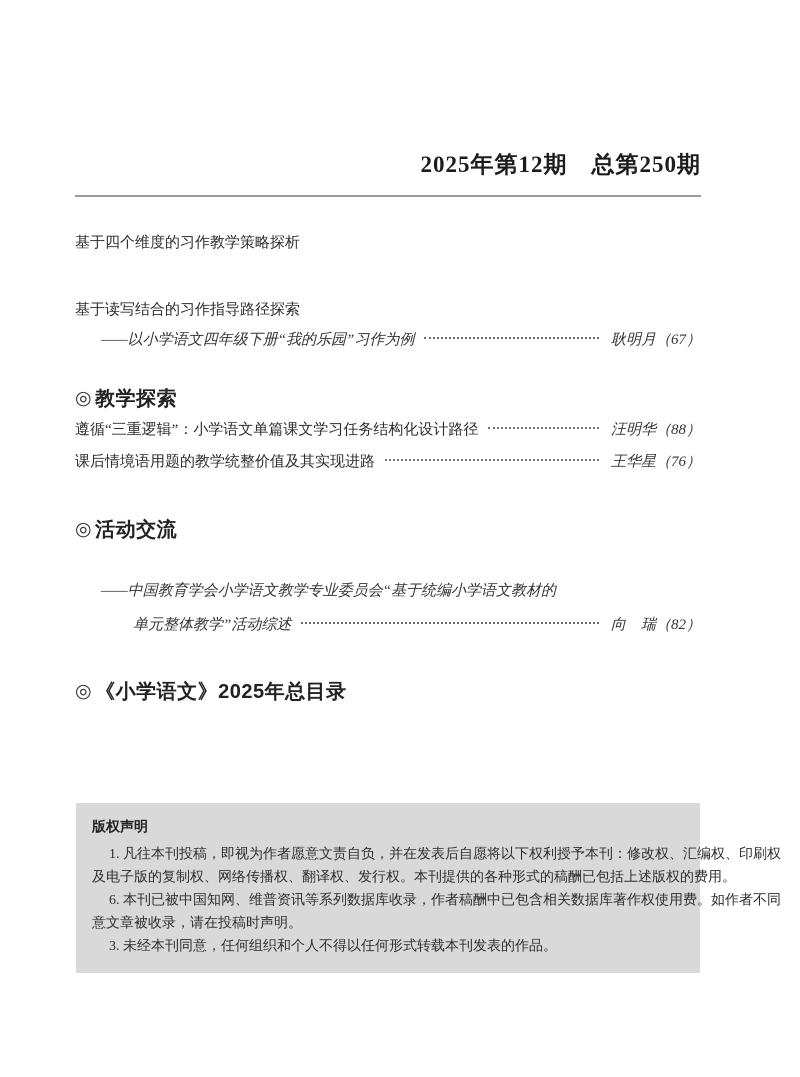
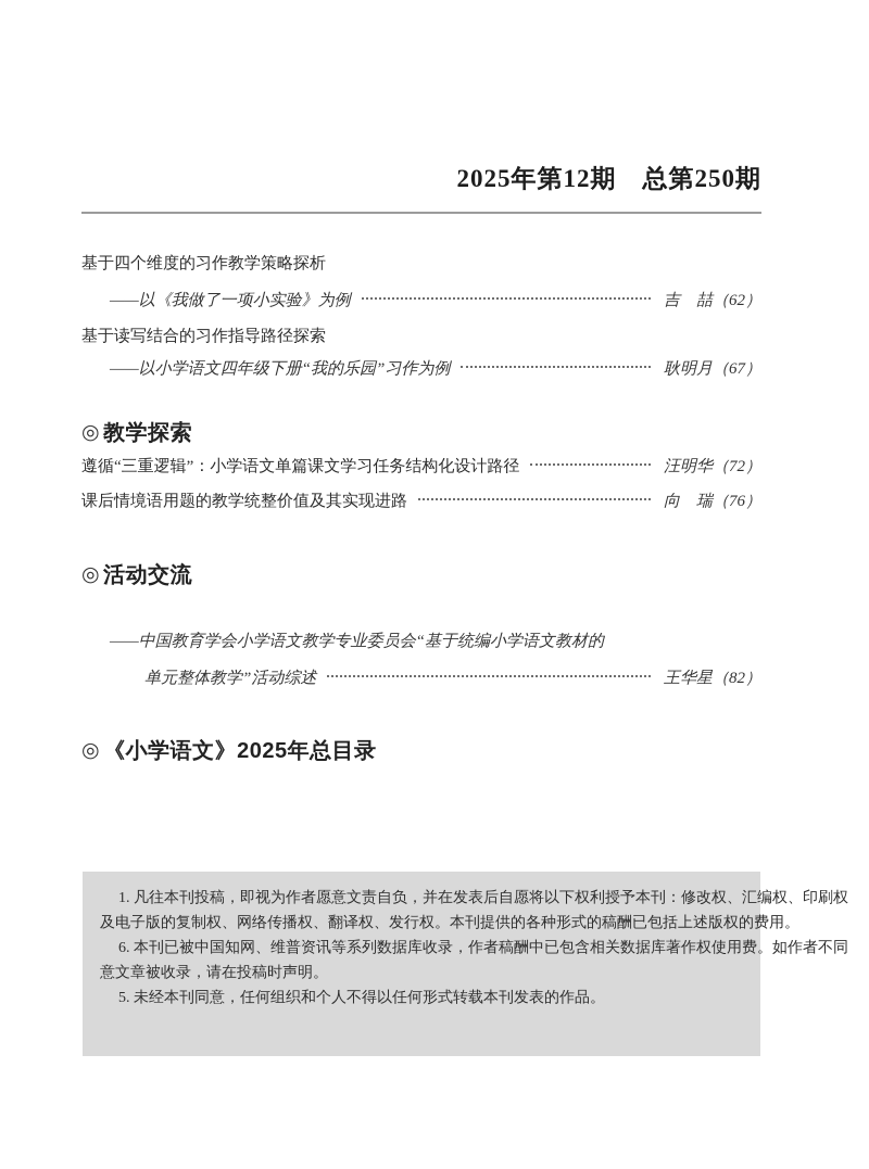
  2025年第12期 总第250期
  基于四个维度的习作教学策略探析
+ ——以《我做了一项小实验》为例
+ 吉 喆
+ （62）
  基于读写结合的习作指导路径探索
  ——以小学语文四年级下册“我的乐园”习作为例
  耿明月
  （67）
  ◎
  教学探索
  遵循“三重逻辑”：小学语文单篇课文学习任务结构化设计路径
  汪明华
- （88）
+ （72）
  课后情境语用题的教学统整价值及其实现进路
- 王华星
+ 向 瑞
  （76）
  ◎
  活动交流
  ——中国教育学会小学语文教学专业委员会“基于统编小学语文教材的
  单元整体教学”活动综述
- 向 瑞
+ 王华星
  （82）
  ◎
  《小学语文》2025年总目录
- 版权声明
  1. 凡往本刊投稿，即视为作者愿意文责自负，并在发表后自愿将以下权利授予本刊：修改权、汇编权、印刷权
  及电子版的复制权、网络传播权、翻译权、发行权。本刊提供的各种形式的稿酬已包括上述版权的费用。
  6. 本刊已被中国知网、维普资讯等系列数据库收录，作者稿酬中已包含相关数据库著作权使用费。如作者不同
  意文章被收录，请在投稿时声明。
- 3. 未经本刊同意，任何组织和个人不得以任何形式转载本刊发表的作品。
+ 5. 未经本刊同意，任何组织和个人不得以任何形式转载本刊发表的作品。
